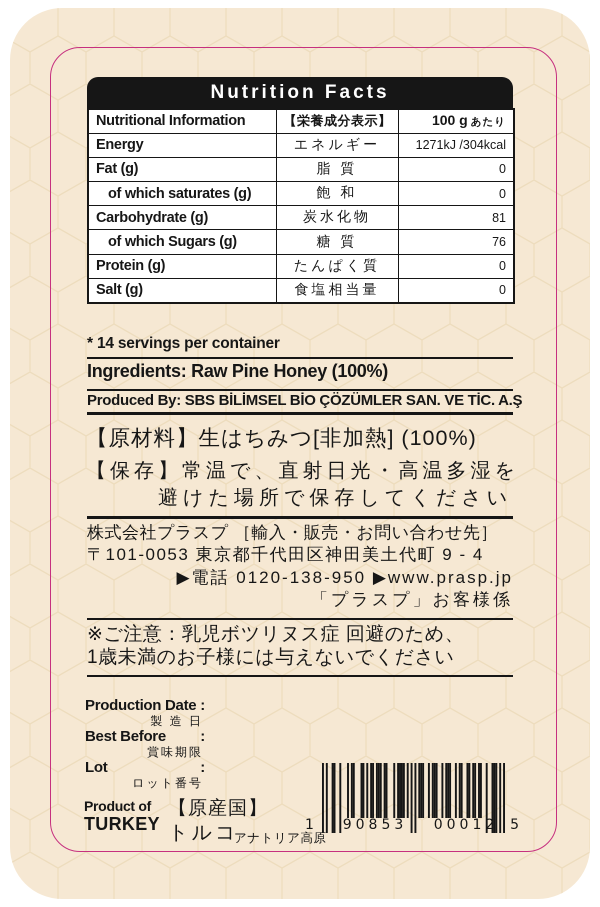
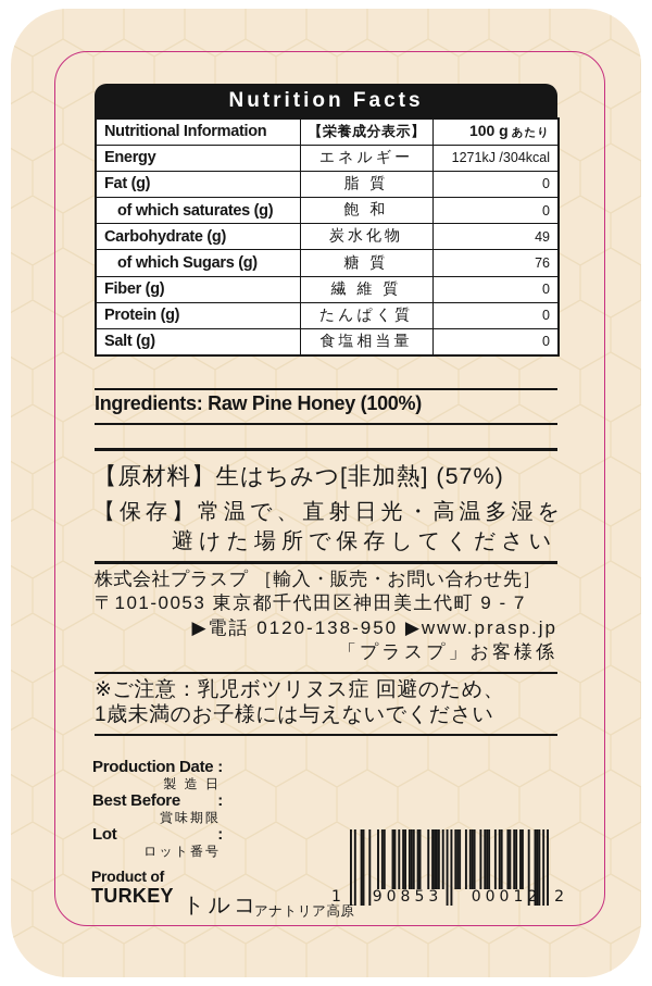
  Nutrition Facts
  Nutritional Information	【栄養成分表示】	100 g あたり
  Energy	エネルギー	1271kJ /304kcal
  Fat (g)	脂 質	0
  of which saturates (g)	飽 和	0
- Carbohydrate (g)	炭水化物	81
+ Carbohydrate (g)	炭水化物	49
  of which Sugars (g)	糖 質	76
+ Fiber (g)	繊 維 質	0
  Protein (g)	たんぱく質	0
  Salt (g)	食塩相当量	0
- * 14 servings per container
  Ingredients: Raw Pine Honey (100%)
- Produced By: SBS BİLİMSEL BİO ÇÖZÜMLER SAN. VE TİC. A.Ş
- 【原材料】生はちみつ[非加熱] (100%)
+ 【原材料】生はちみつ[非加熱] (57%)
  【保存】常温で、直射日光・高温多湿を
  避けた場所で保存してください
  株式会社プラスプ ［輸入・販売・お問い合わせ先］
- 〒101-0053 東京都千代田区神田美土代町 9 - 4
+ 〒101-0053 東京都千代田区神田美土代町 9 - 7
  ▶電話 0120-138-950 ▶www.prasp.jp
  「プラスプ」お客様係
  ※ご注意：乳児ボツリヌス症 回避のため、
  1歳未満のお子様には与えないでください
  Production Date
  :
  製 造 日
  Best Before
  :
  賞味期限
  Lot
  :
  ロット番号
  Product of
  TURKEY
- 【原産国】
  トルコ
  アナトリア高原
  1
  90853
  00012
- 5
+ 2
